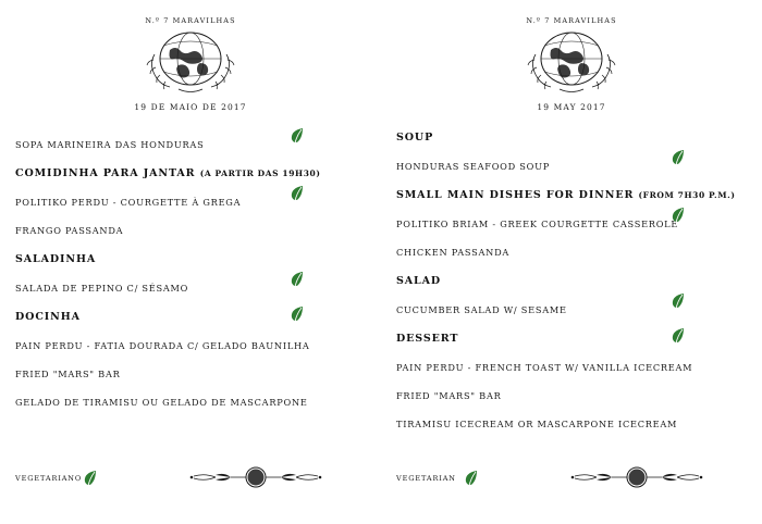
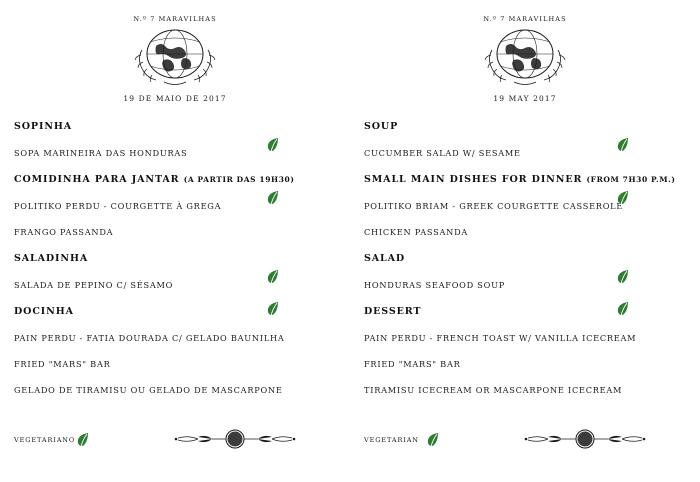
  N.º 7 MARAVILHAS
  19 DE MAIO DE 2017
+ SOPINHA
  SOPA MARINEIRA DAS HONDURAS
  COMIDINHA PARA JANTAR (A PARTIR DAS 19H30)
  POLITIKO PERDU - COURGETTE À GREGA
  FRANGO PASSANDA
  SALADINHA
  SALADA DE PEPINO C/ SÉSAMO
  DOCINHA
  PAIN PERDU - FATIA DOURADA C/ GELADO BAUNILHA
  FRIED "MARS" BAR
  GELADO DE TIRAMISU OU GELADO DE MASCARPONE
  VEGETARIANO
  N.º 7 MARAVILHAS
  19 MAY 2017
  SOUP
- HONDURAS SEAFOOD SOUP
+ CUCUMBER SALAD W/ SESAME
  SMALL MAIN DISHES FOR DINNER (FROM 7H30 P.M.)
  POLITIKO BRIAM - GREEK COURGETTE CASSEROLE
  CHICKEN PASSANDA
  SALAD
- CUCUMBER SALAD W/ SESAME
+ HONDURAS SEAFOOD SOUP
  DESSERT
  PAIN PERDU - FRENCH TOAST W/ VANILLA ICECREAM
  FRIED "MARS" BAR
  TIRAMISU ICECREAM OR MASCARPONE ICECREAM
  VEGETARIAN
